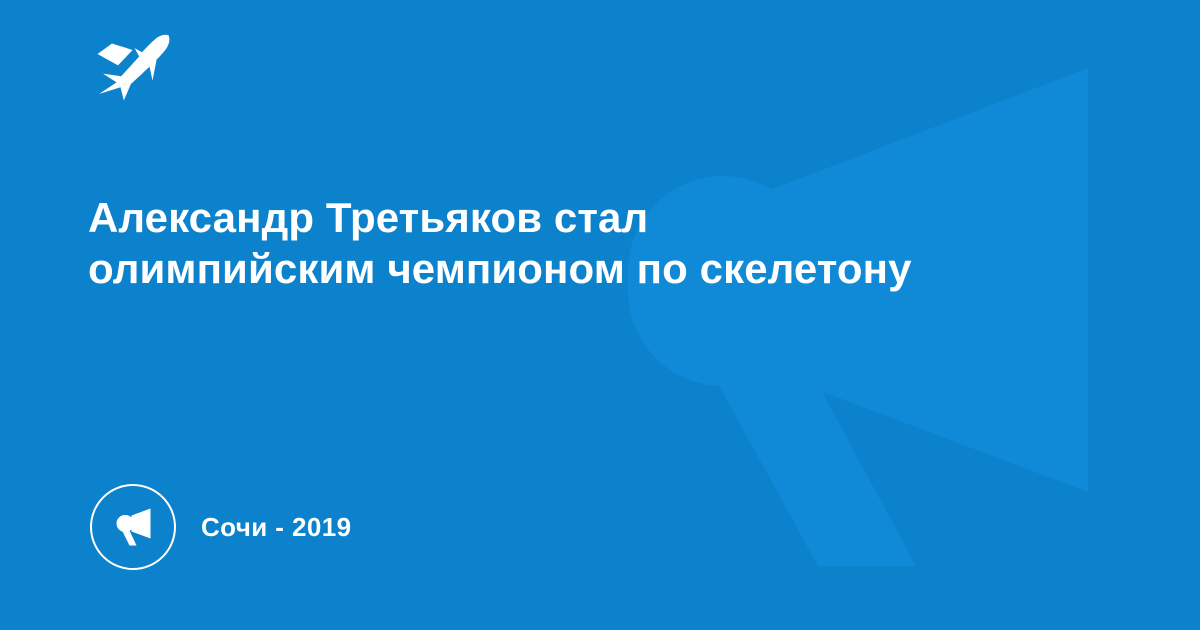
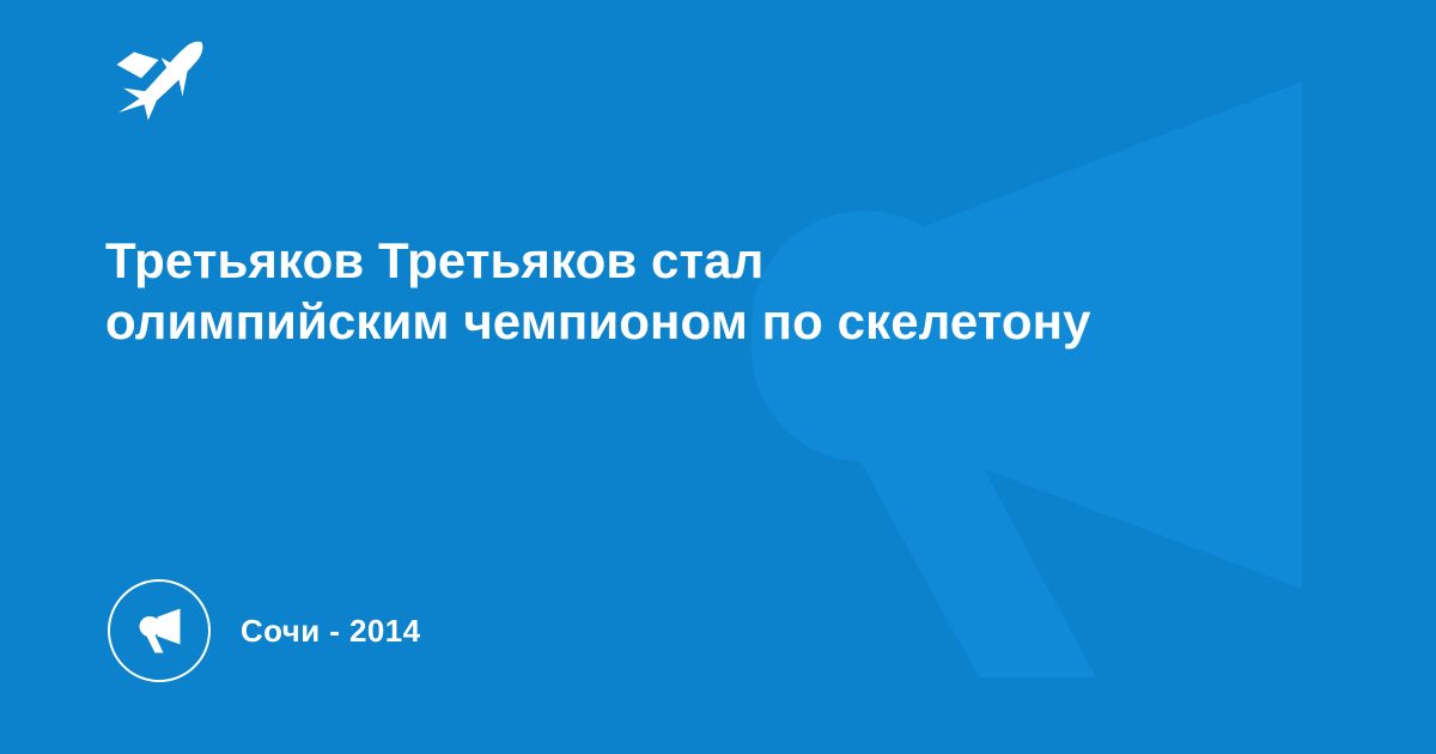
- Александр Третьяков стал олимпийским чемпионом по скелетону
+ Третьяков Третьяков стал олимпийским чемпионом по скелетону
- Сочи - 2019
+ Сочи - 2014
